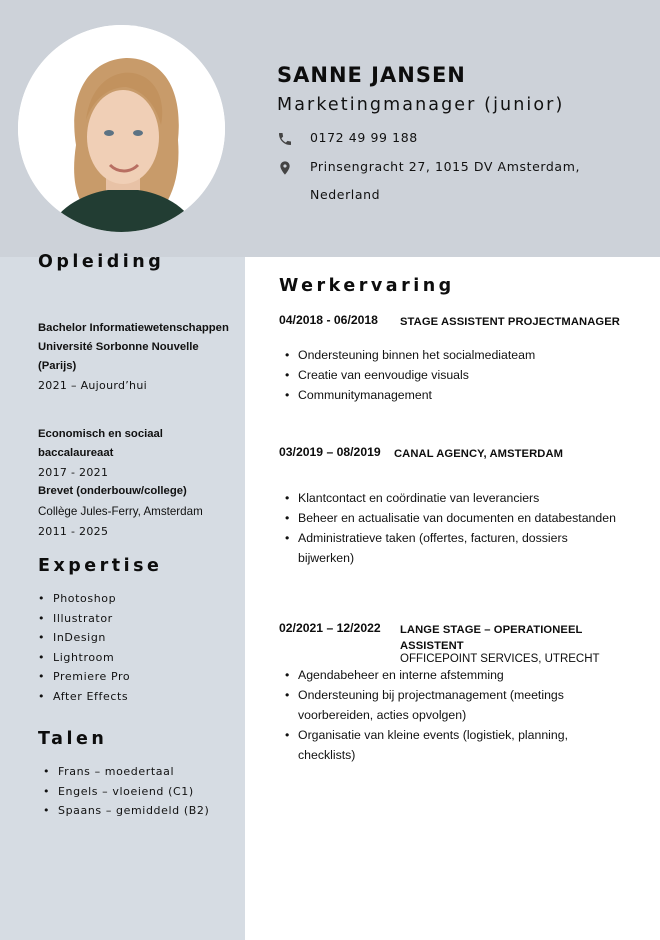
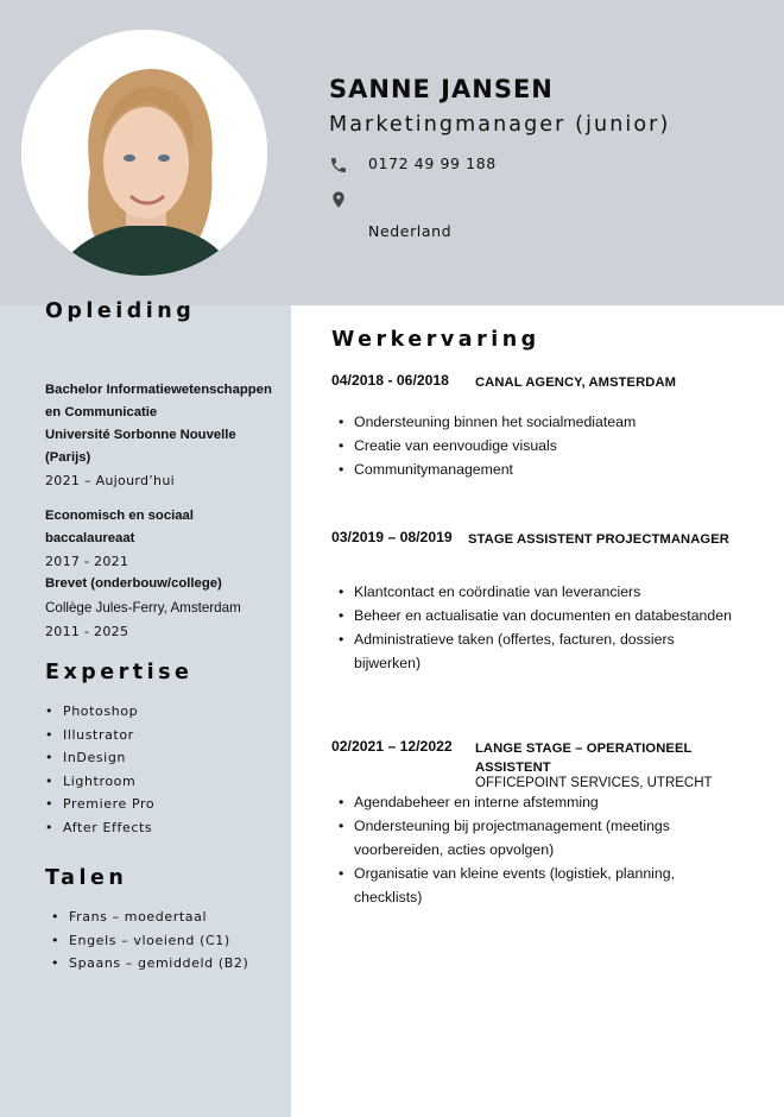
  SANNE JANSEN
  Marketingmanager (junior)
  0172 49 99 188
- Prinsengracht 27, 1015 DV Amsterdam,
  Nederland
  Opleiding
  Bachelor Informatiewetenschappen
+ en Communicatie
  Université Sorbonne Nouvelle
  (Parijs)
  2021 – Aujourd’hui
  Economisch en sociaal
  baccalaureaat
  2017 - 2021
  Brevet (onderbouw/college)
  Collège Jules-Ferry, Amsterdam
  2011 - 2025
  Expertise
  Photoshop
  Illustrator
  InDesign
  Lightroom
  Premiere Pro
  After Effects
  Talen
  Frans – moedertaal
  Engels – vloeiend (C1)
  Spaans – gemiddeld (B2)
  Werkervaring
  04/2018 - 06/2018
- STAGE ASSISTENT PROJECTMANAGER
+ CANAL AGENCY, AMSTERDAM
  Ondersteuning binnen het socialmediateam
  Creatie van eenvoudige visuals
  Communitymanagement
  03/2019 – 08/2019
- CANAL AGENCY, AMSTERDAM
+ STAGE ASSISTENT PROJECTMANAGER
  Klantcontact en coördinatie van leveranciers
  Beheer en actualisatie van documenten en databestanden
  Administratieve taken (offertes, facturen, dossiers bijwerken)
  02/2021 – 12/2022
  LANGE STAGE – OPERATIONEEL
  ASSISTENT
  OFFICEPOINT SERVICES, UTRECHT
  Agendabeheer en interne afstemming
  Ondersteuning bij projectmanagement (meetings voorbereiden, acties opvolgen)
  Organisatie van kleine events (logistiek, planning, checklists)
